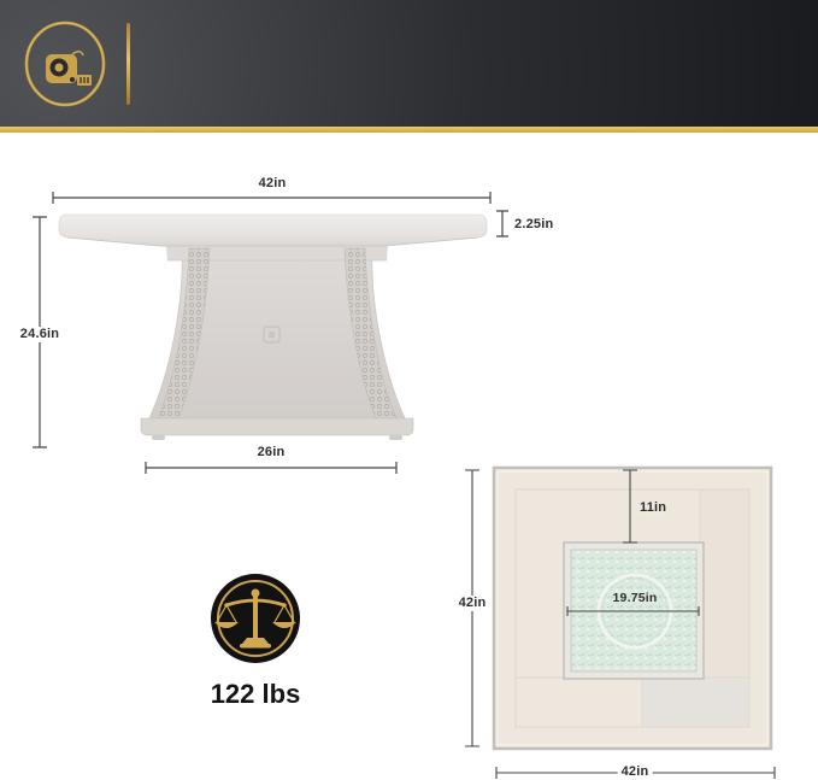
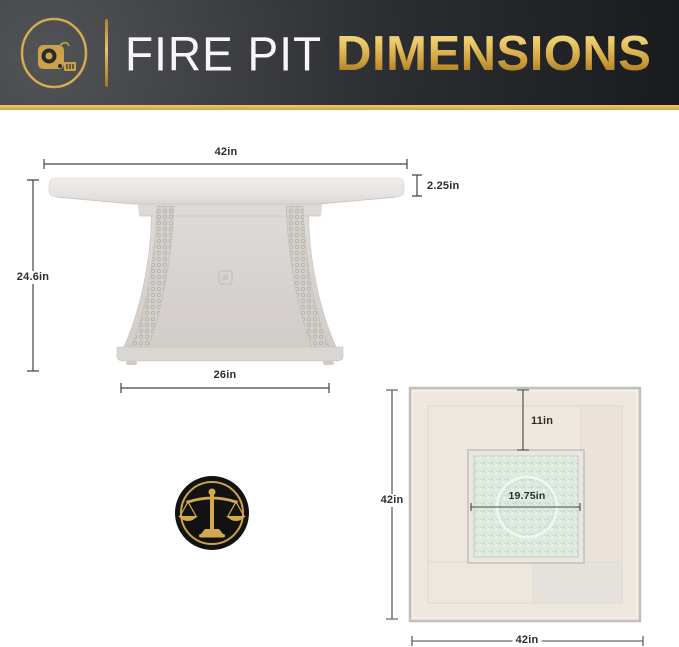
+ FIRE PIT
+ DIMENSIONS
  42in
  2.25in
  24.6in
  26in
- 122 lbs
  11in
  19.75in
  42in
  42in
